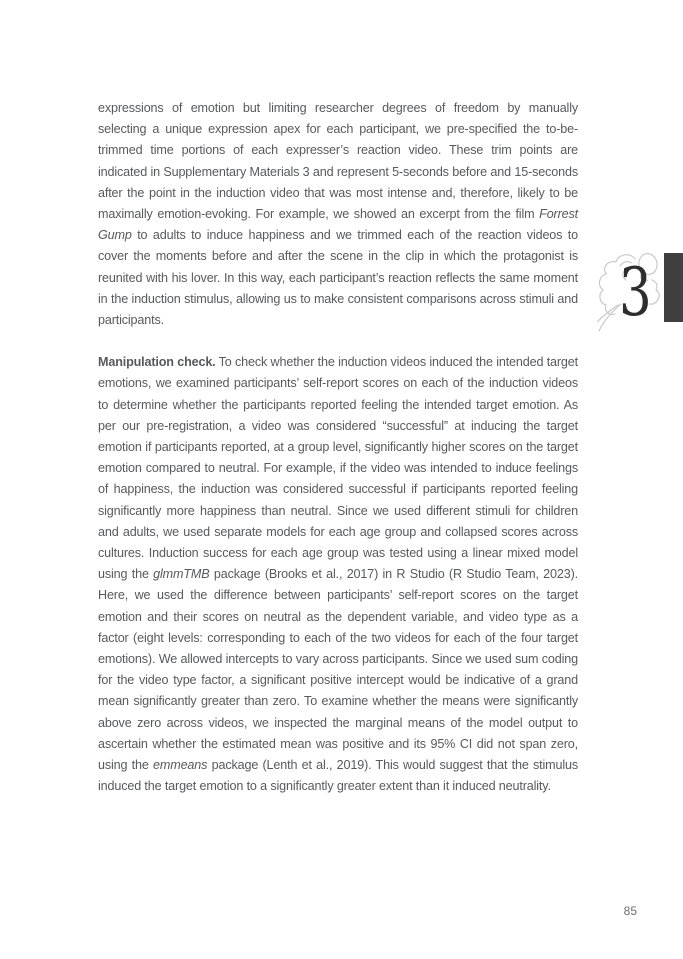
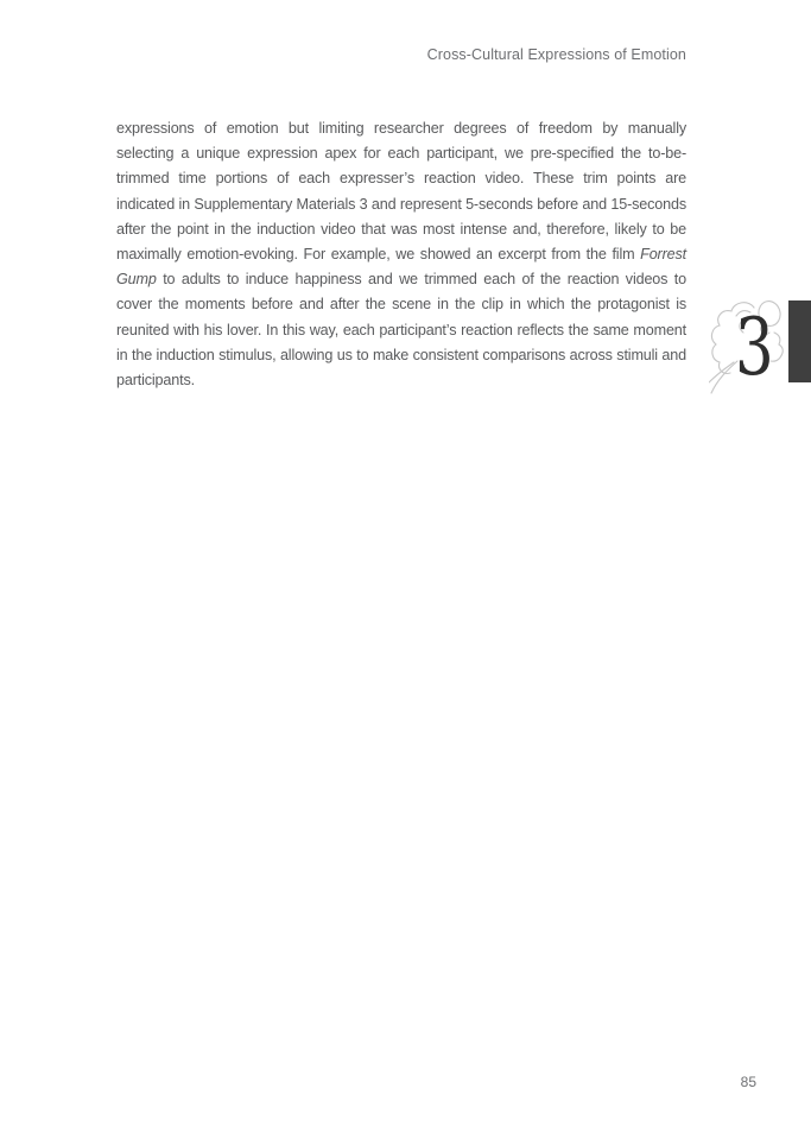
+ Cross-Cultural Expressions of Emotion
  expressions of emotion but limiting researcher degrees of freedom by manually selecting a unique expression apex for each participant, we pre-specified the to-be-trimmed time portions of each expresser’s reaction video. These trim points are indicated in Supplementary Materials 3 and represent 5-seconds before and 15-seconds after the point in the induction video that was most intense and, therefore, likely to be maximally emotion-evoking. For example, we showed an excerpt from the film Forrest Gump to adults to induce happiness and we trimmed each of the reaction videos to cover the moments before and after the scene in the clip in which the protagonist is reunited with his lover. In this way, each participant’s reaction reflects the same moment in the induction stimulus, allowing us to make consistent comparisons across stimuli and participants.
- Manipulation check. To check whether the induction videos induced the intended target emotions, we examined participants’ self-report scores on each of the induction videos to determine whether the participants reported feeling the intended target emotion. As per our pre-registration, a video was considered “successful” at inducing the target emotion if participants reported, at a group level, significantly higher scores on the target emotion compared to neutral. For example, if the video was intended to induce feelings of happiness, the induction was considered successful if participants reported feeling significantly more happiness than neutral. Since we used different stimuli for children and adults, we used separate models for each age group and collapsed scores across cultures. Induction success for each age group was tested using a linear mixed model using the glmmTMB package (Brooks et al., 2017) in R Studio (R Studio Team, 2023). Here, we used the difference between participants’ self-report scores on the target emotion and their scores on neutral as the dependent variable, and video type as a factor (eight levels: corresponding to each of the two videos for each of the four target emotions). We allowed intercepts to vary across participants. Since we used sum coding for the video type factor, a significant positive intercept would be indicative of a grand mean significantly greater than zero. To examine whether the means were significantly above zero across videos, we inspected the marginal means of the model output to ascertain whether the estimated mean was positive and its 95% CI did not span zero, using the emmeans package (Lenth et al., 2019). This would suggest that the stimulus induced the target emotion to a significantly greater extent than it induced neutrality.
  3
  85
